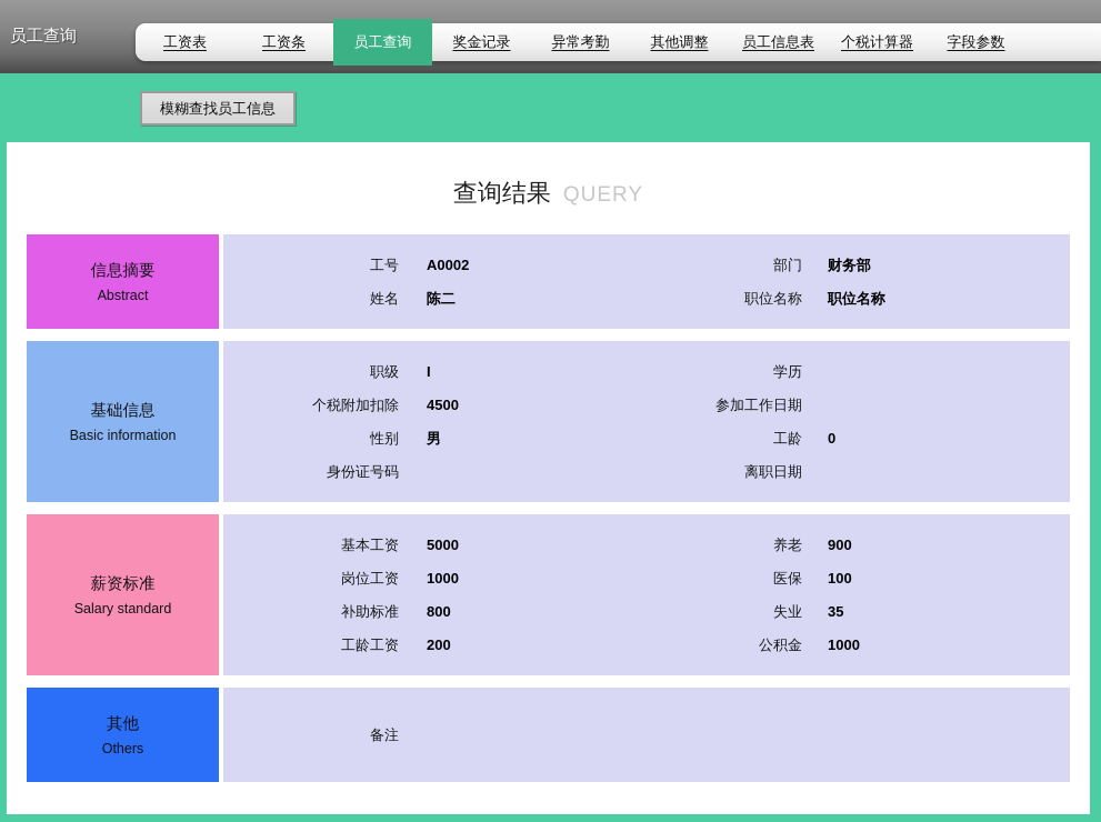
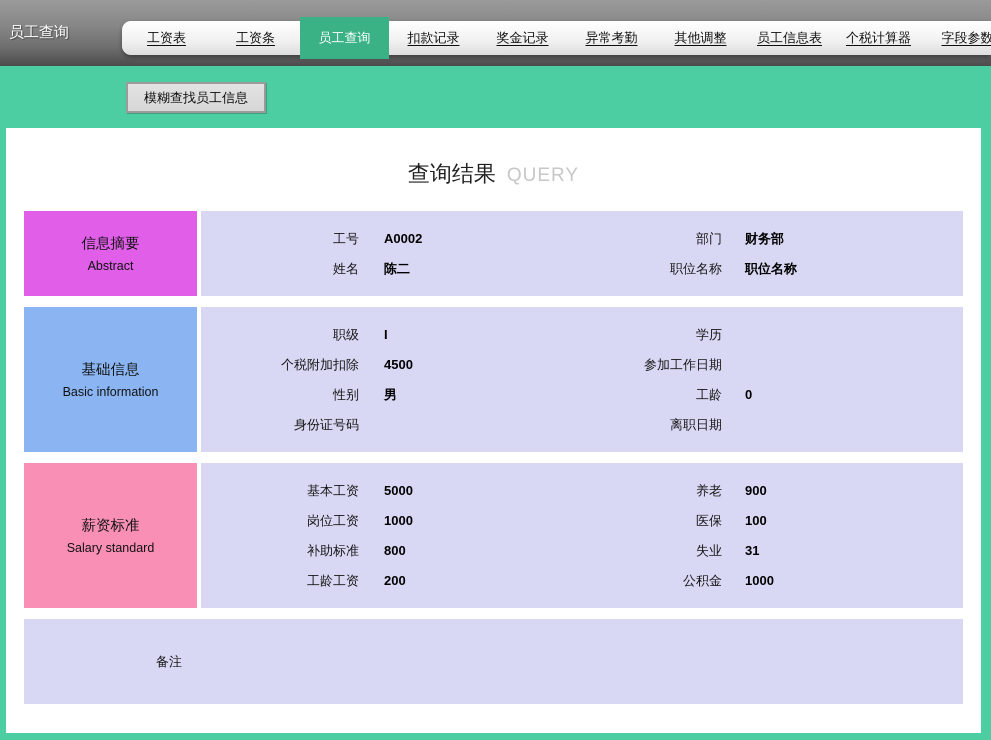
  员工查询
  工资表
  工资条
  员工查询
+ 扣款记录
  奖金记录
  异常考勤
  其他调整
  员工信息表
  个税计算器
  字段参数
  模糊查找员工信息
  查询结果 QUERY
  信息摘要
  Abstract
  工号
  A0002
  姓名
  陈二
  部门
  财务部
  职位名称
  职位名称
  基础信息
  Basic information
  职级
  I
  个税附加扣除
  4500
  性别
  男
  身份证号码
  学历
  参加工作日期
  工龄
  0
  离职日期
  薪资标准
  Salary standard
  基本工资
  5000
  岗位工资
  1000
  补助标准
  800
  工龄工资
  200
  养老
  900
  医保
  100
  失业
- 35
+ 31
  公积金
  1000
- 其他
- Others
  备注
